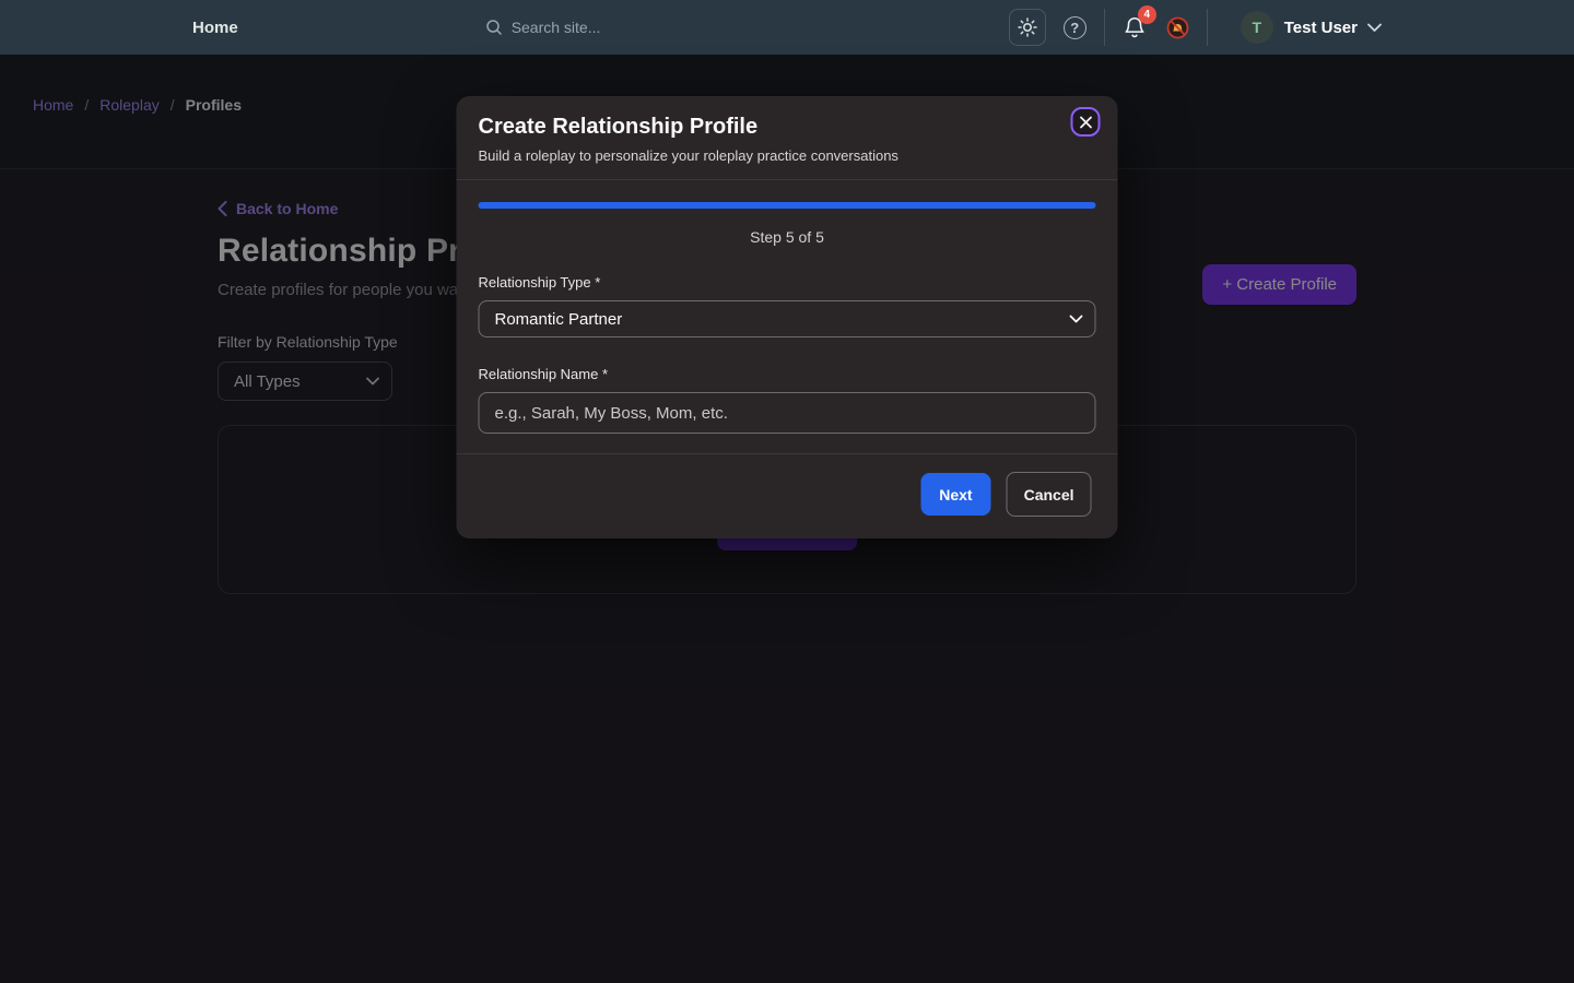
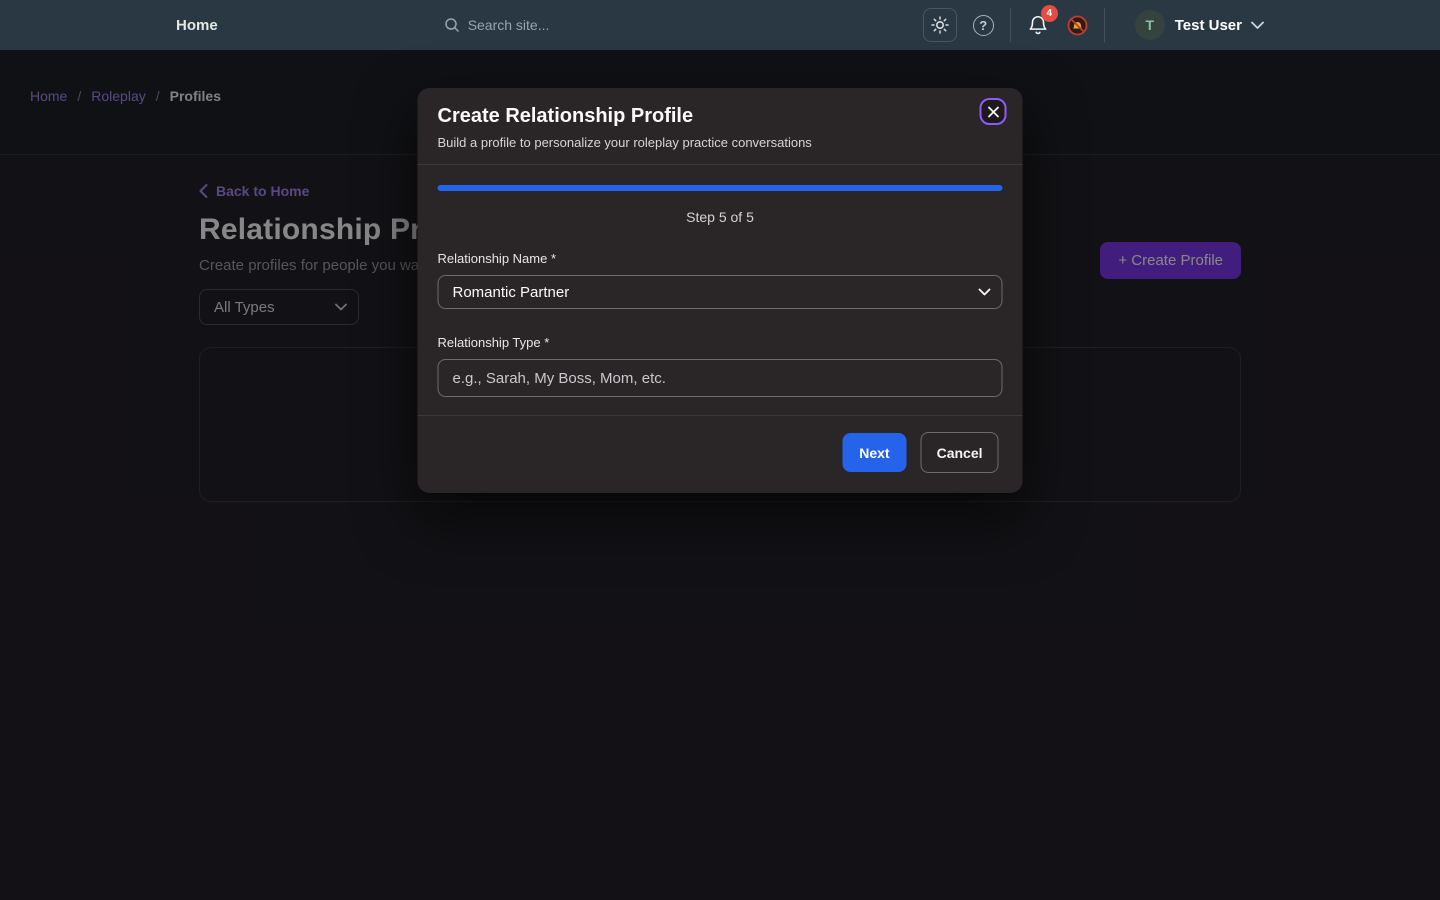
  Home
  Search site...
  ?
  4
  T
  Test User
  Home
  /
  Roleplay
  /
  Profiles
  Back to Home
  Relationship Pr
  + Create Profile
- Filter by Relationship Type
  All Types
  Create Relationship Profile
- Build a roleplay to personalize your roleplay practice conversations
+ Build a profile to personalize your roleplay practice conversations
  Step 5 of 5
- Relationship Type *
+ Relationship Name *
  Romantic Partner
- Relationship Name *
+ Relationship Type *
  e.g., Sarah, My Boss, Mom, etc.
  Next
  Cancel
